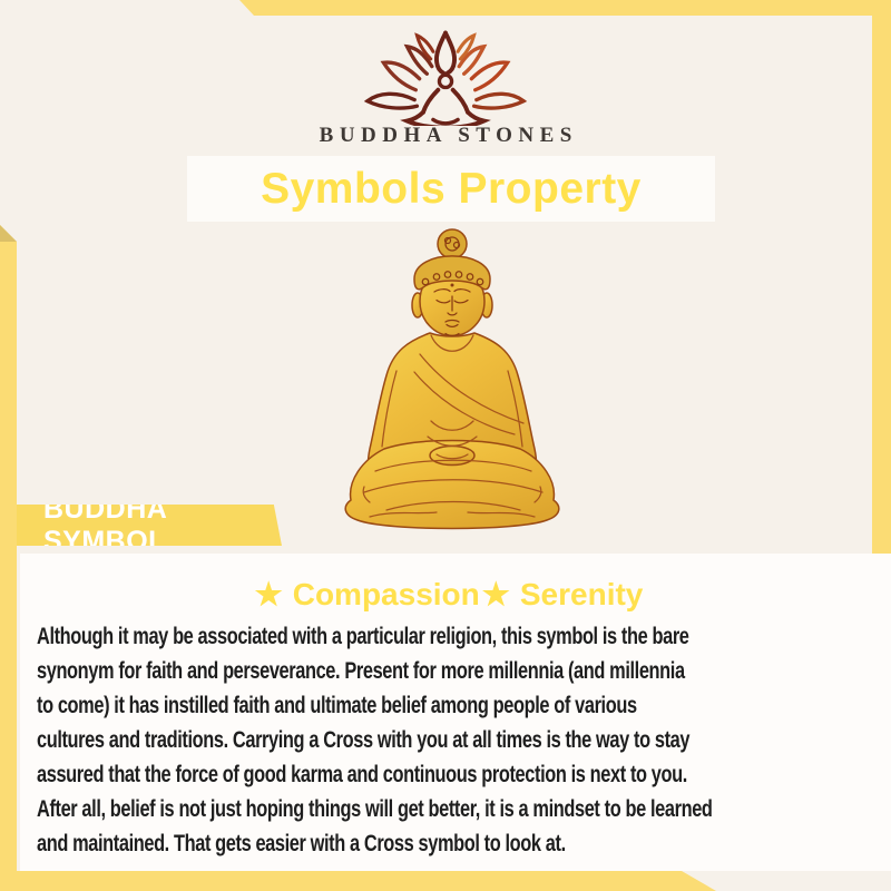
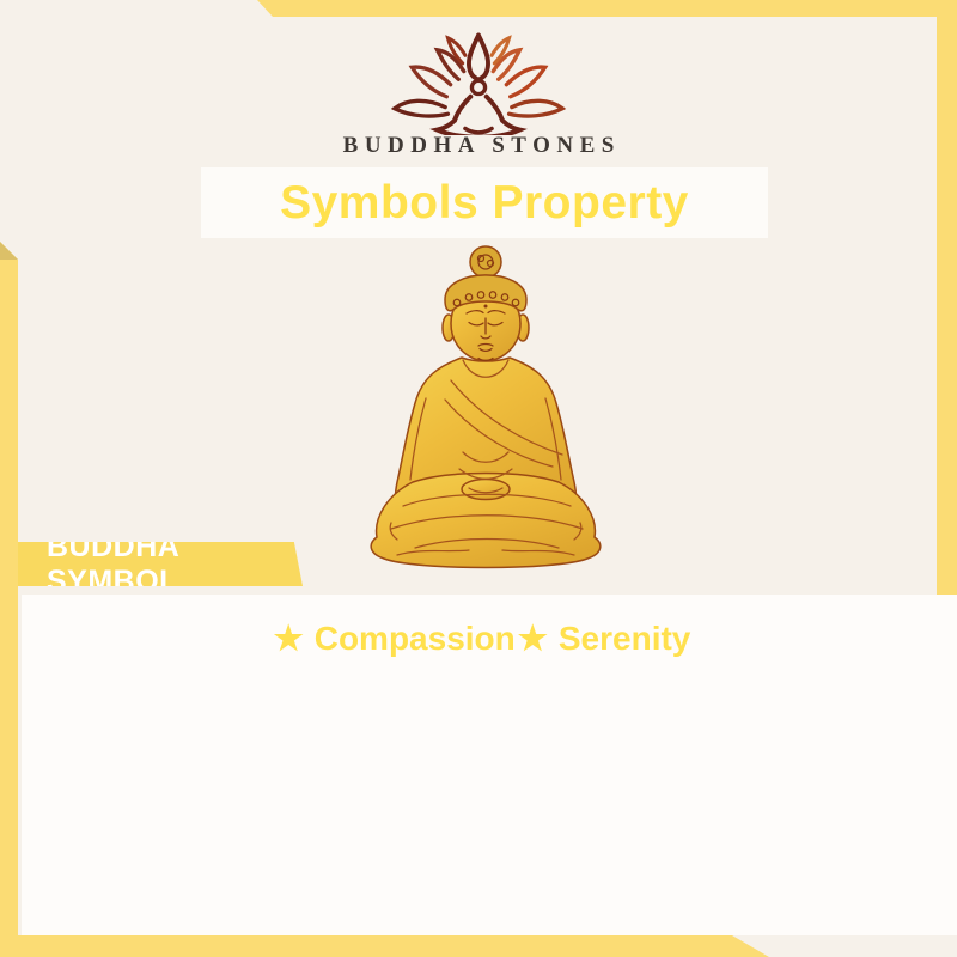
  BUDDHA STONES
  Symbols Property
  BUDDHA SYMBOL
  ★ Compassion★ Serenity
- Although it may be associated with a particular religion, this symbol is the bare
- synonym for faith and perseverance. Present for more millennia (and millennia
- to come) it has instilled faith and ultimate belief among people of various
- cultures and traditions. Carrying a Cross with you at all times is the way to stay
- assured that the force of good karma and continuous protection is next to you.
- After all, belief is not just hoping things will get better, it is a mindset to be learned
- and maintained. That gets easier with a Cross symbol to look at.
